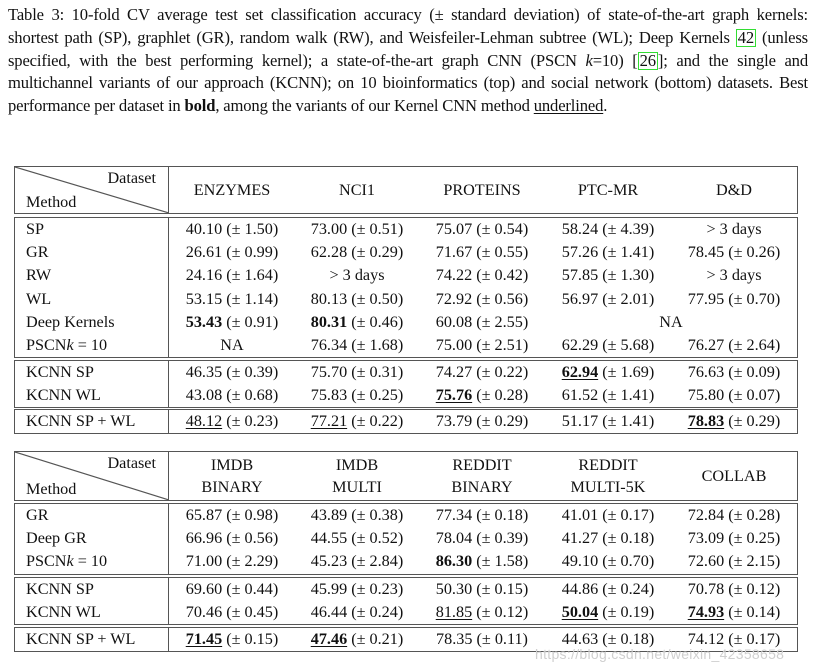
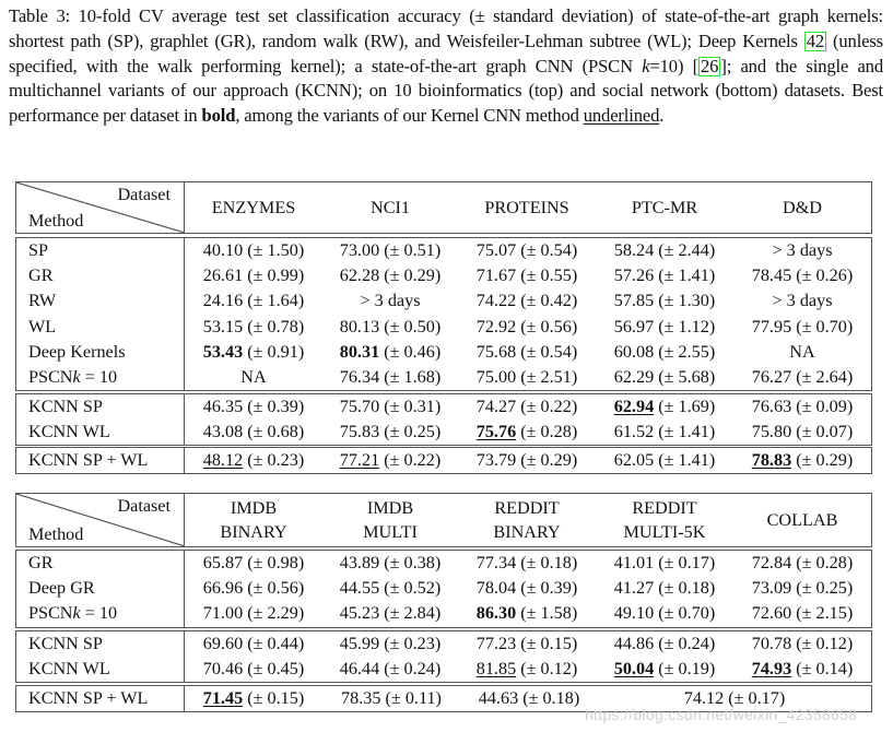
- Table 3: 10-fold CV average test set classification accuracy (± standard deviation) of state-of-the-art graph kernels: shortest path (SP), graphlet (GR), random walk (RW), and Weisfeiler-Lehman subtree (WL); Deep Kernels 42 (unless specified, with the best performing kernel); a state-of-the-art graph CNN (PSCN k=10) [26]; and the single and multichannel variants of our approach (KCNN); on 10 bioinformatics (top) and social network (bottom) datasets. Best performance per dataset in bold, among the variants of our Kernel CNN method underlined.
+ Table 3: 10-fold CV average test set classification accuracy (± standard deviation) of state-of-the-art graph kernels: shortest path (SP), graphlet (GR), random walk (RW), and Weisfeiler-Lehman subtree (WL); Deep Kernels 42 (unless specified, with the walk performing kernel); a state-of-the-art graph CNN (PSCN k=10) [26]; and the single and multichannel variants of our approach (KCNN); on 10 bioinformatics (top) and social network (bottom) datasets. Best performance per dataset in bold, among the variants of our Kernel CNN method underlined.
  Dataset
  Method
  ENZYMES
  NCI1
  PROTEINS
  PTC-MR
  D&D
  SP
  40.10 (± 1.50)
  73.00 (± 0.51)
  75.07 (± 0.54)
- 58.24 (± 4.39)
+ 58.24 (± 2.44)
  > 3 days
  GR
  26.61 (± 0.99)
  62.28 (± 0.29)
  71.67 (± 0.55)
  57.26 (± 1.41)
  78.45 (± 0.26)
  RW
  24.16 (± 1.64)
  > 3 days
  74.22 (± 0.42)
  57.85 (± 1.30)
  > 3 days
  WL
- 53.15 (± 1.14)
+ 53.15 (± 0.78)
  80.13 (± 0.50)
  72.92 (± 0.56)
- 56.97 (± 2.01)
+ 56.97 (± 1.12)
  77.95 (± 0.70)
  Deep Kernels
  53.43 (± 0.91)
  80.31 (± 0.46)
+ 75.68 (± 0.54)
  60.08 (± 2.55)
  NA
  PSCN
  k
  = 10
  NA
  76.34 (± 1.68)
  75.00 (± 2.51)
  62.29 (± 5.68)
  76.27 (± 2.64)
  KCNN SP
  46.35 (± 0.39)
  75.70 (± 0.31)
  74.27 (± 0.22)
  62.94 (± 1.69)
  76.63 (± 0.09)
  KCNN WL
  43.08 (± 0.68)
  75.83 (± 0.25)
  75.76 (± 0.28)
  61.52 (± 1.41)
  75.80 (± 0.07)
  KCNN SP + WL
  48.12 (± 0.23)
  77.21 (± 0.22)
  73.79 (± 0.29)
- 51.17 (± 1.41)
+ 62.05 (± 1.41)
  78.83 (± 0.29)
  Dataset
  Method
  IMDB
  BINARY
  IMDB
  MULTI
  REDDIT
  BINARY
  REDDIT
  MULTI-5K
  COLLAB
  GR
  65.87 (± 0.98)
  43.89 (± 0.38)
  77.34 (± 0.18)
  41.01 (± 0.17)
  72.84 (± 0.28)
  Deep GR
  66.96 (± 0.56)
  44.55 (± 0.52)
  78.04 (± 0.39)
  41.27 (± 0.18)
  73.09 (± 0.25)
  PSCN
  k
  = 10
  71.00 (± 2.29)
  45.23 (± 2.84)
  86.30 (± 1.58)
  49.10 (± 0.70)
  72.60 (± 2.15)
  KCNN SP
  69.60 (± 0.44)
  45.99 (± 0.23)
- 50.30 (± 0.15)
+ 77.23 (± 0.15)
  44.86 (± 0.24)
  70.78 (± 0.12)
  KCNN WL
  70.46 (± 0.45)
  46.44 (± 0.24)
  81.85 (± 0.12)
  50.04 (± 0.19)
  74.93 (± 0.14)
  KCNN SP + WL
  71.45 (± 0.15)
- 47.46 (± 0.21)
  78.35 (± 0.11)
  44.63 (± 0.18)
  74.12 (± 0.17)
  https://blog.csdn.net/weixin_42358658
